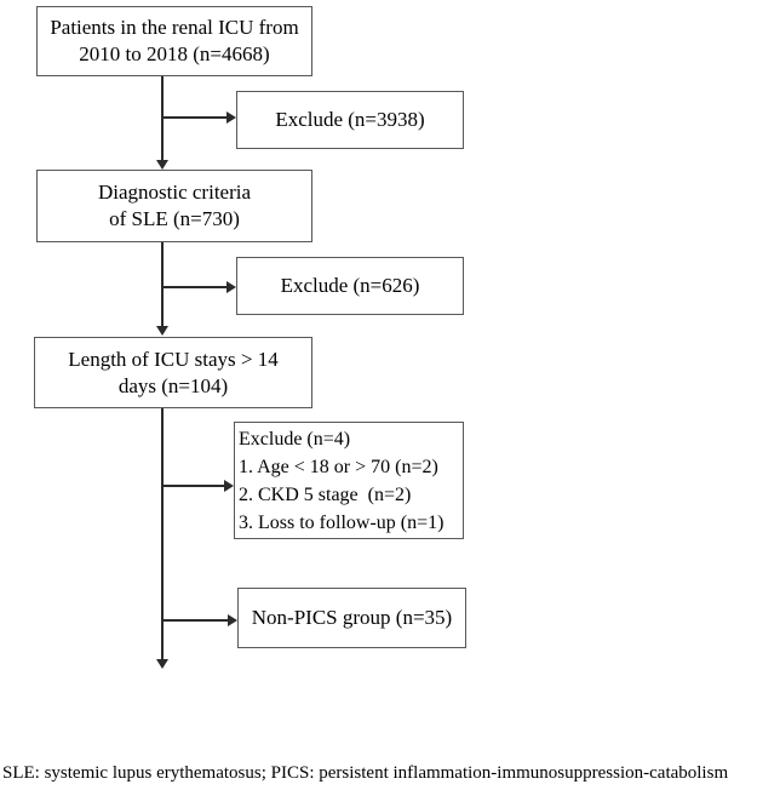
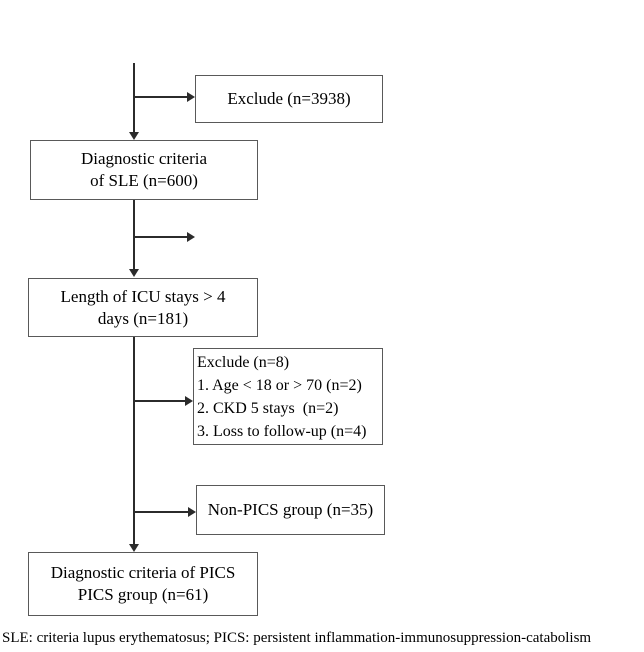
- Patients in the renal ICU from
- 2010 to 2018 (n=4668)
  Exclude (n=3938)
  Diagnostic criteria
- of SLE (n=730)
+ of SLE (n=600)
- Exclude (n=626)
- Length of ICU stays > 14
+ Length of ICU stays > 4
- days (n=104)
+ days (n=181)
- Exclude (n=4)
+ Exclude (n=8)
  1. Age < 18 or > 70 (n=2)
- 2. CKD 5 stage (n=2)
+ 2. CKD 5 stays (n=2)
- 3. Loss to follow-up (n=1)
+ 3. Loss to follow-up (n=4)
  Non-PICS group (n=35)
+ Diagnostic criteria of PICS
+ PICS group (n=61)
- SLE: systemic lupus erythematosus; PICS: persistent inflammation-immunosuppression-catabolism
+ SLE: criteria lupus erythematosus; PICS: persistent inflammation-immunosuppression-catabolism
